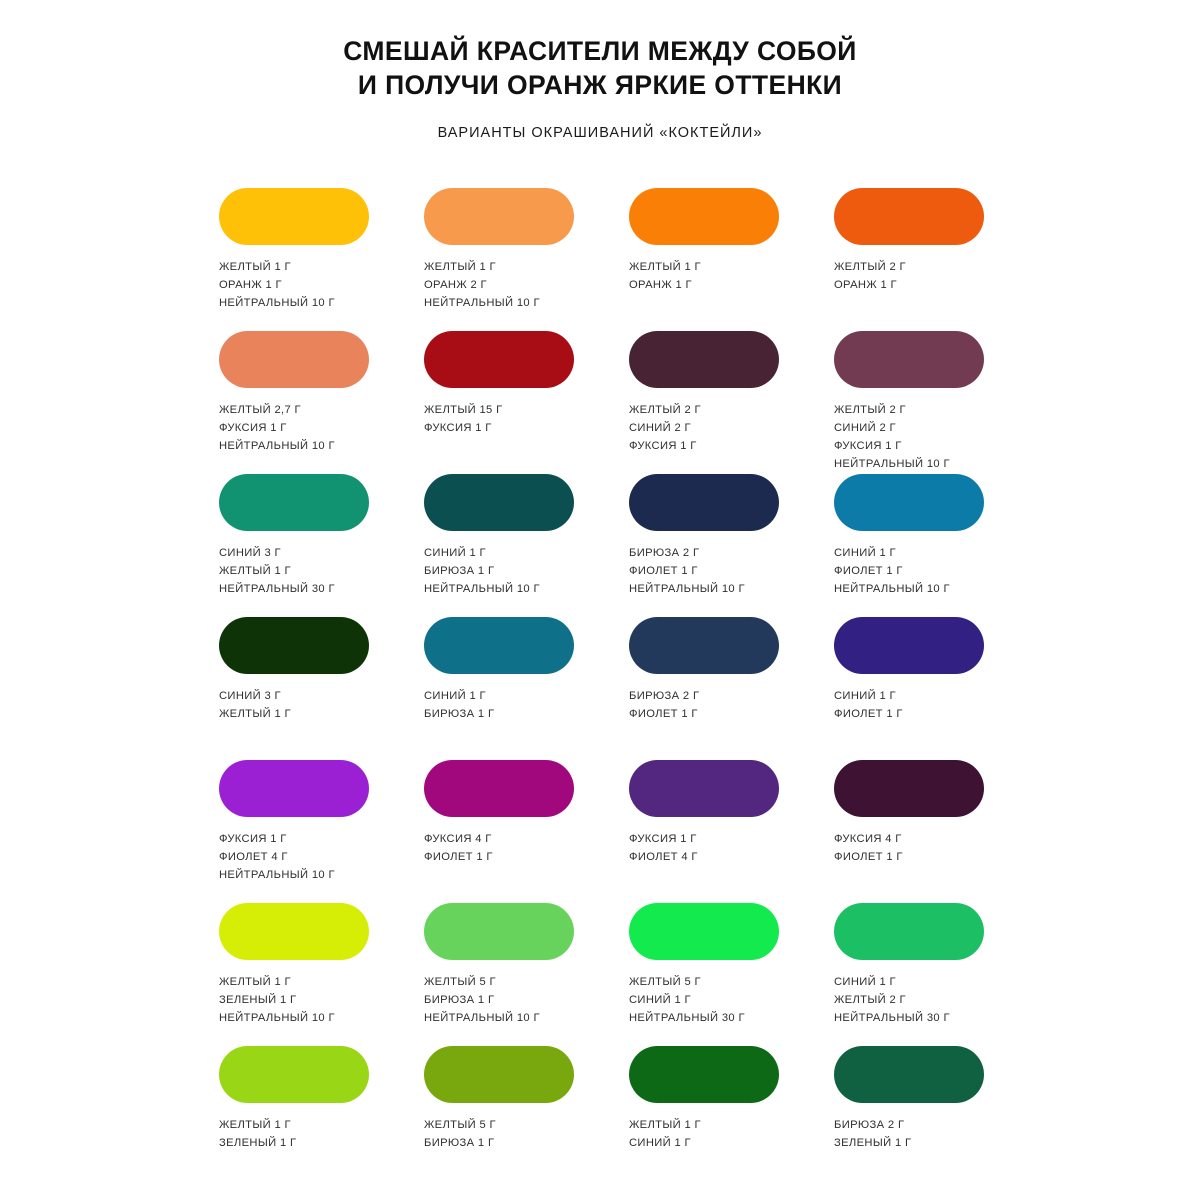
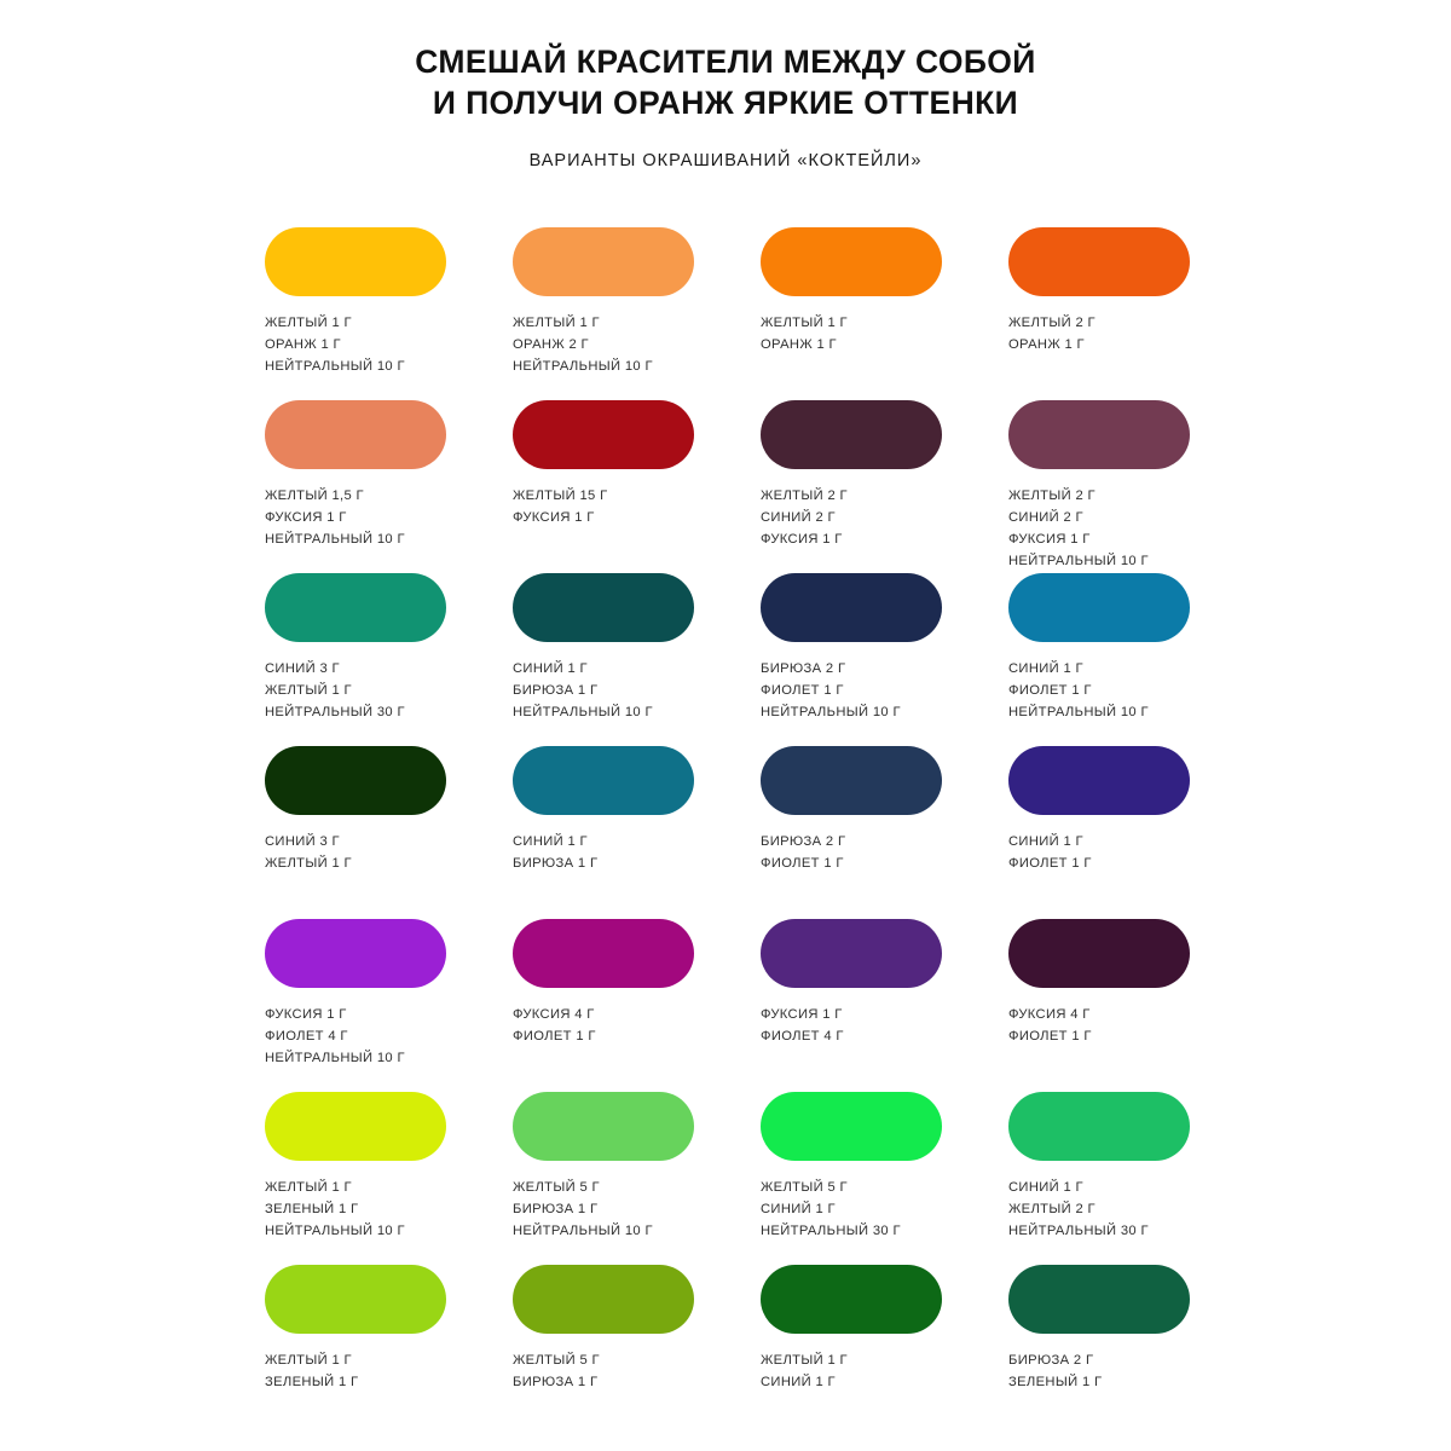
  СМЕШАЙ КРАСИТЕЛИ МЕЖДУ СОБОЙ
  И ПОЛУЧИ ОРАНЖ ЯРКИЕ ОТТЕНКИ
  ВАРИАНТЫ ОКРАШИВАНИЙ «КОКТЕЙЛИ»
  ЖЕЛТЫЙ 1 Г
  ОРАНЖ 1 Г
  НЕЙТРАЛЬНЫЙ 10 Г
  ЖЕЛТЫЙ 1 Г
  ОРАНЖ 2 Г
  НЕЙТРАЛЬНЫЙ 10 Г
  ЖЕЛТЫЙ 1 Г
  ОРАНЖ 1 Г
  ЖЕЛТЫЙ 2 Г
  ОРАНЖ 1 Г
- ЖЕЛТЫЙ 2,7 Г
+ ЖЕЛТЫЙ 1,5 Г
  ФУКСИЯ 1 Г
  НЕЙТРАЛЬНЫЙ 10 Г
  ЖЕЛТЫЙ 15 Г
  ФУКСИЯ 1 Г
  ЖЕЛТЫЙ 2 Г
  СИНИЙ 2 Г
  ФУКСИЯ 1 Г
  ЖЕЛТЫЙ 2 Г
  СИНИЙ 2 Г
  ФУКСИЯ 1 Г
  НЕЙТРАЛЬНЫЙ 10 Г
  СИНИЙ 3 Г
  ЖЕЛТЫЙ 1 Г
  НЕЙТРАЛЬНЫЙ 30 Г
  СИНИЙ 1 Г
  БИРЮЗА 1 Г
  НЕЙТРАЛЬНЫЙ 10 Г
  БИРЮЗА 2 Г
  ФИОЛЕТ 1 Г
  НЕЙТРАЛЬНЫЙ 10 Г
  СИНИЙ 1 Г
  ФИОЛЕТ 1 Г
  НЕЙТРАЛЬНЫЙ 10 Г
  СИНИЙ 3 Г
  ЖЕЛТЫЙ 1 Г
  СИНИЙ 1 Г
  БИРЮЗА 1 Г
  БИРЮЗА 2 Г
  ФИОЛЕТ 1 Г
  СИНИЙ 1 Г
  ФИОЛЕТ 1 Г
  ФУКСИЯ 1 Г
  ФИОЛЕТ 4 Г
  НЕЙТРАЛЬНЫЙ 10 Г
  ФУКСИЯ 4 Г
  ФИОЛЕТ 1 Г
  ФУКСИЯ 1 Г
  ФИОЛЕТ 4 Г
  ФУКСИЯ 4 Г
  ФИОЛЕТ 1 Г
  ЖЕЛТЫЙ 1 Г
  ЗЕЛЕНЫЙ 1 Г
  НЕЙТРАЛЬНЫЙ 10 Г
  ЖЕЛТЫЙ 5 Г
  БИРЮЗА 1 Г
  НЕЙТРАЛЬНЫЙ 10 Г
  ЖЕЛТЫЙ 5 Г
  СИНИЙ 1 Г
  НЕЙТРАЛЬНЫЙ 30 Г
  СИНИЙ 1 Г
  ЖЕЛТЫЙ 2 Г
  НЕЙТРАЛЬНЫЙ 30 Г
  ЖЕЛТЫЙ 1 Г
  ЗЕЛЕНЫЙ 1 Г
  ЖЕЛТЫЙ 5 Г
  БИРЮЗА 1 Г
  ЖЕЛТЫЙ 1 Г
  СИНИЙ 1 Г
  БИРЮЗА 2 Г
  ЗЕЛЕНЫЙ 1 Г
